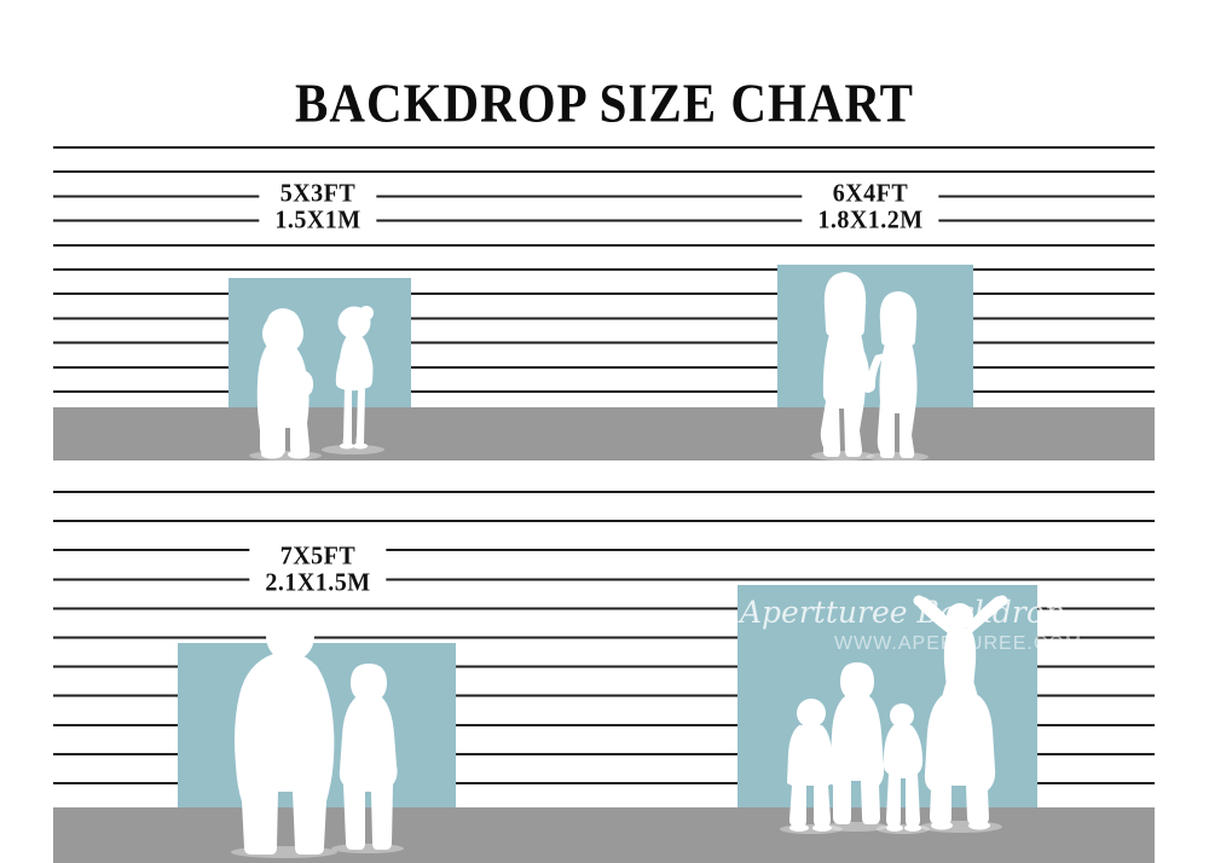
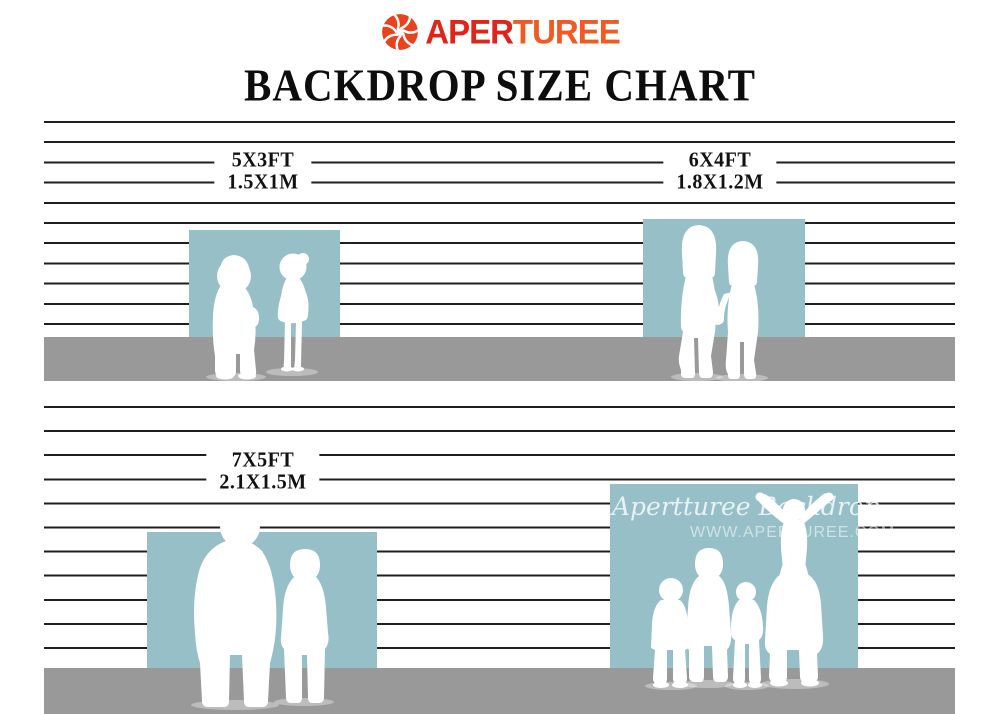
+ APERTUREE
  BACKDROP SIZE CHART
  Aperttureedrop
  WWW.APEUREE.COM
  5X3FT
  1.5X1M
  6X4FT
  1.8X1.2M
  7X5FT
  2.1X1.5M
